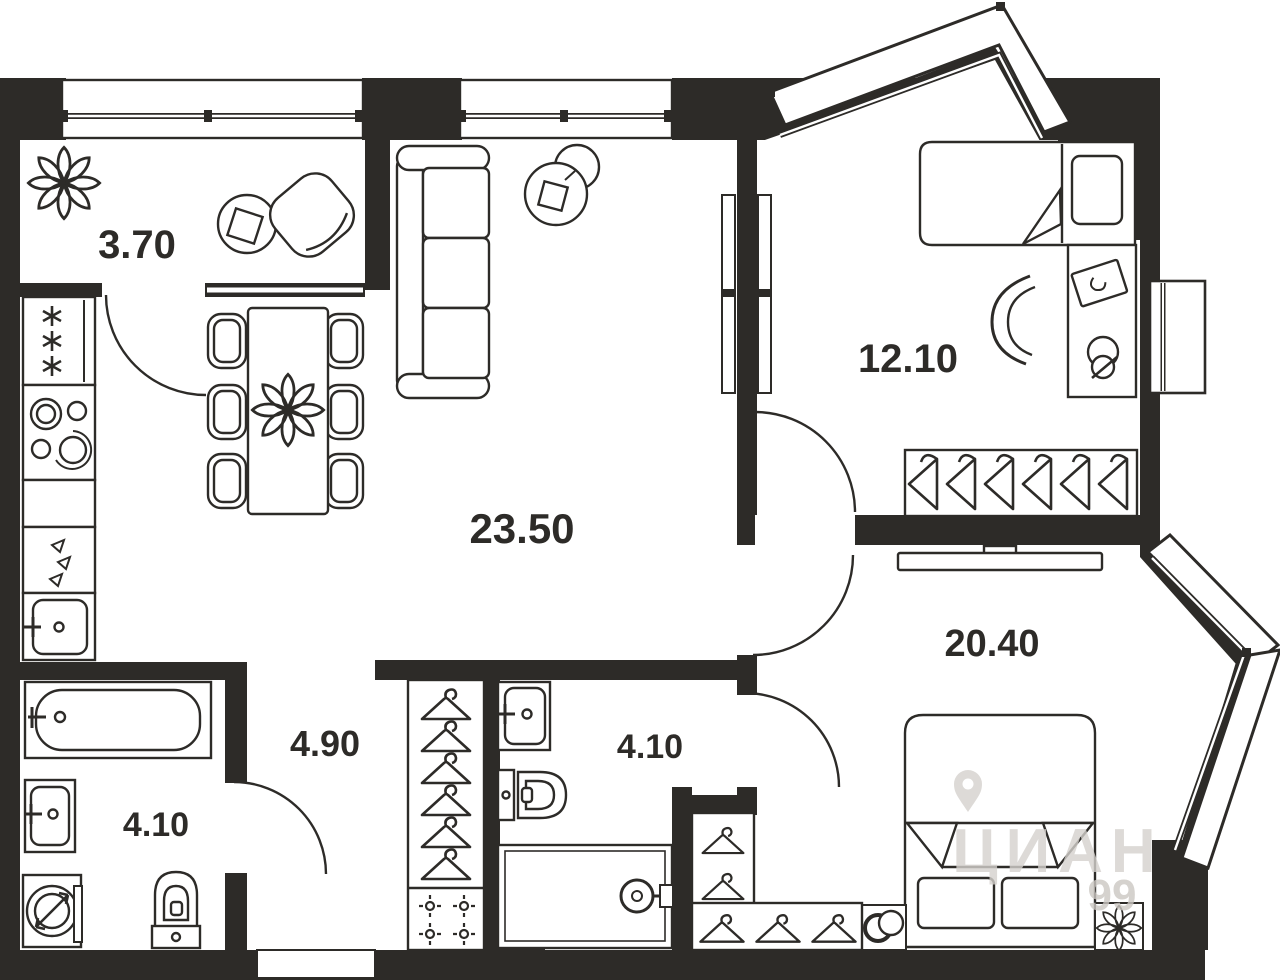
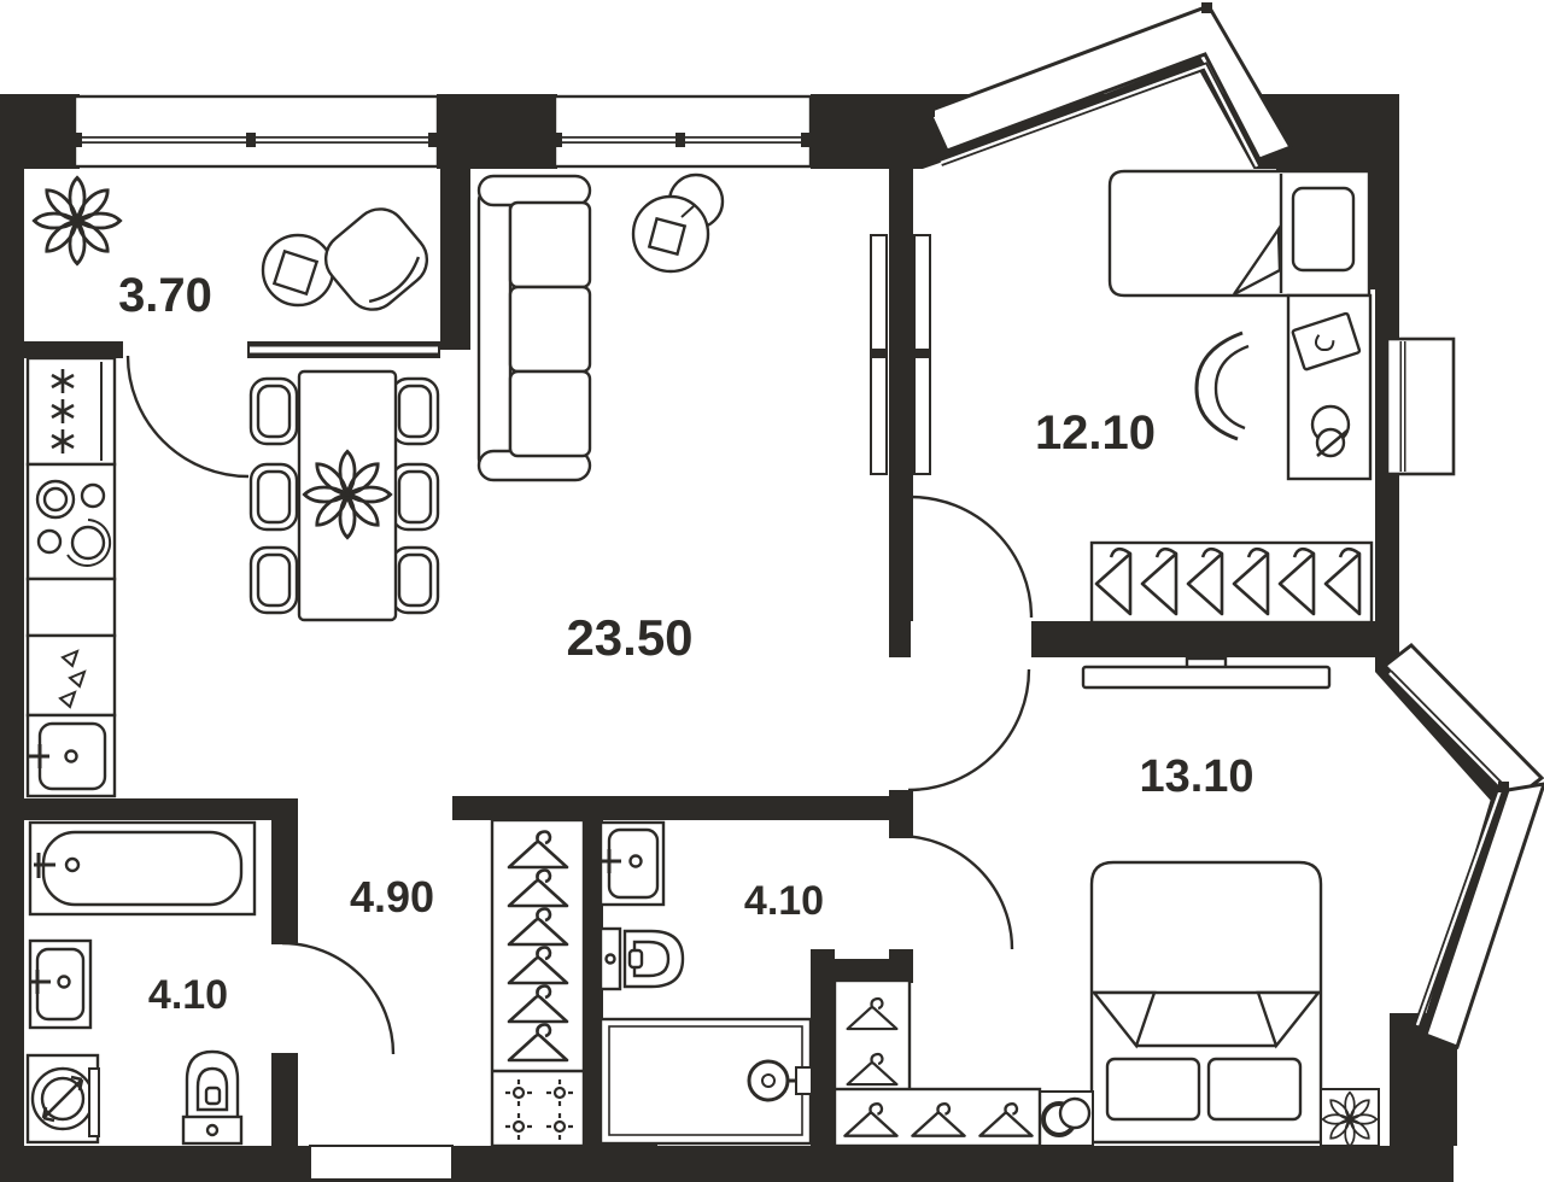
  3.70
  23.50
  12.10
- 20.40
+ 13.10
  4.90
  4.10
  4.10
- ЦИАН
- 99
